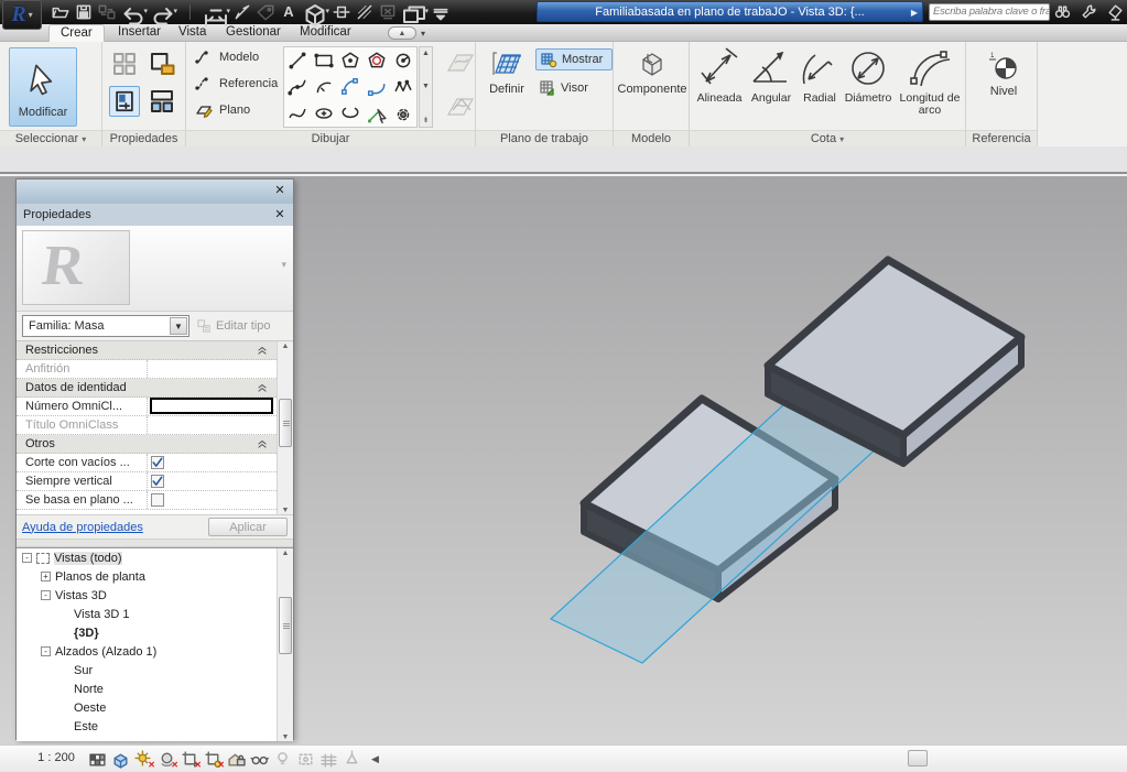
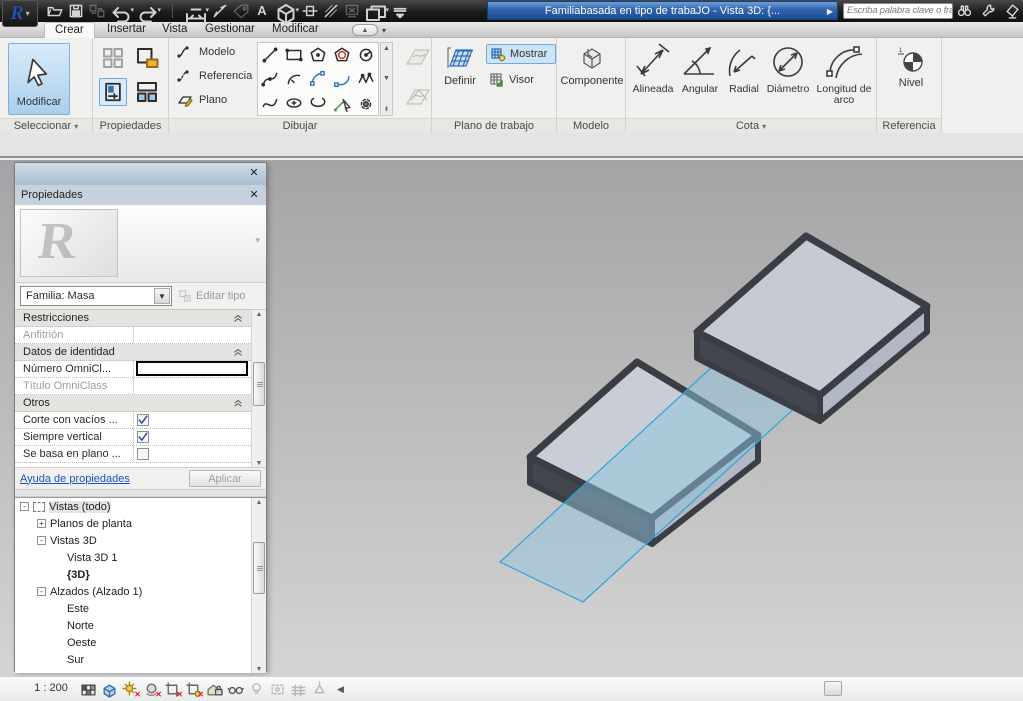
  R
  ▾
  A
- Familiabasada en plano de trabaJO - Vista 3D: {...
+ Familiabasada en tipo de trabaJO - Vista 3D: {...
  ▶
  Escriba palabra clave o fra
  Crear
  Insertar
  Vista
  Gestionar
  Modificar
  ▾
  Modificar
  Seleccionar ▾
  Propiedades
  Modelo
  Referencia
  Plano
  Dibujar
  Definir
  Mostrar
  Visor
  Plano de trabajo
  Componente
  Modelo
  Alineada
  Angular
  Radial
  Diámetro
  Longitud de arco
  Cota ▾
  Nivel
  Referencia
  ✕
  Propiedades
  ✕
  ▾
  Familia: Masa
  ▼
  Editar tipo
  Restricciones
  Anfitrión
  Datos de identidad
  Número OmniCl...
  Título OmniClass
  Otros
  Corte con vacíos ...
  Siempre vertical
  Se basa en plano ...
  Ayuda de propiedades
  Aplicar
  -
  Vistas (todo)
  +
  Planos de planta
  -
  Vistas 3D
  Vista 3D 1
  {3D}
  -
  Alzados (Alzado 1)
- Sur
+ Este
  Norte
  Oeste
- Este
+ Sur
  1 : 200
  ◀
